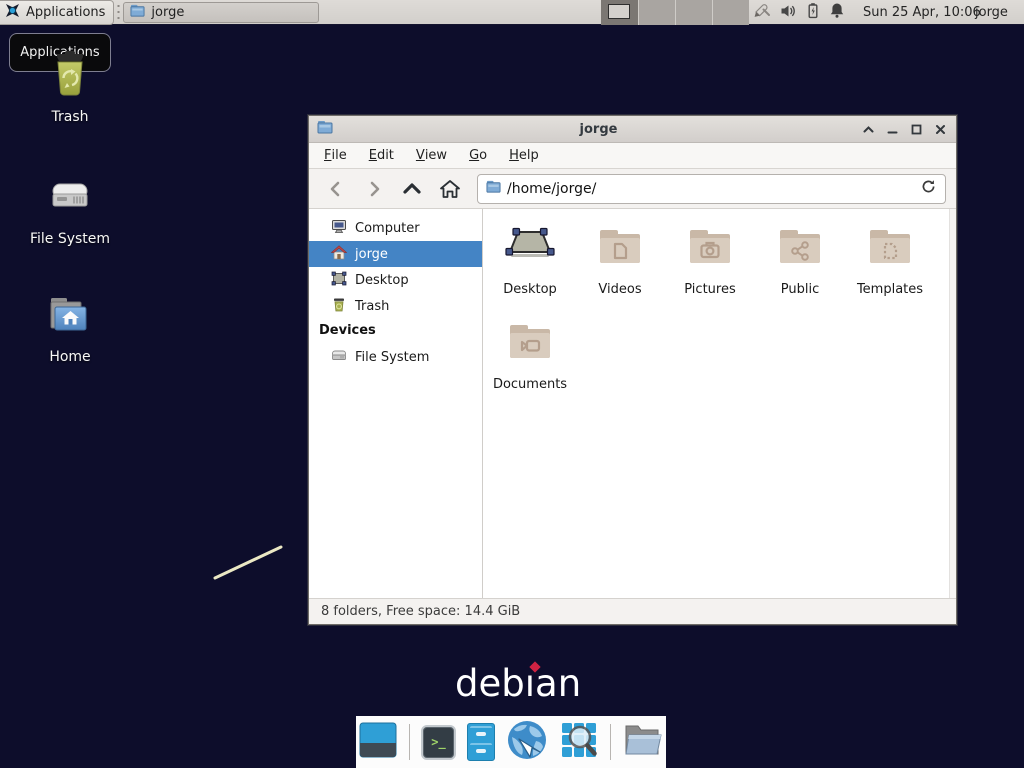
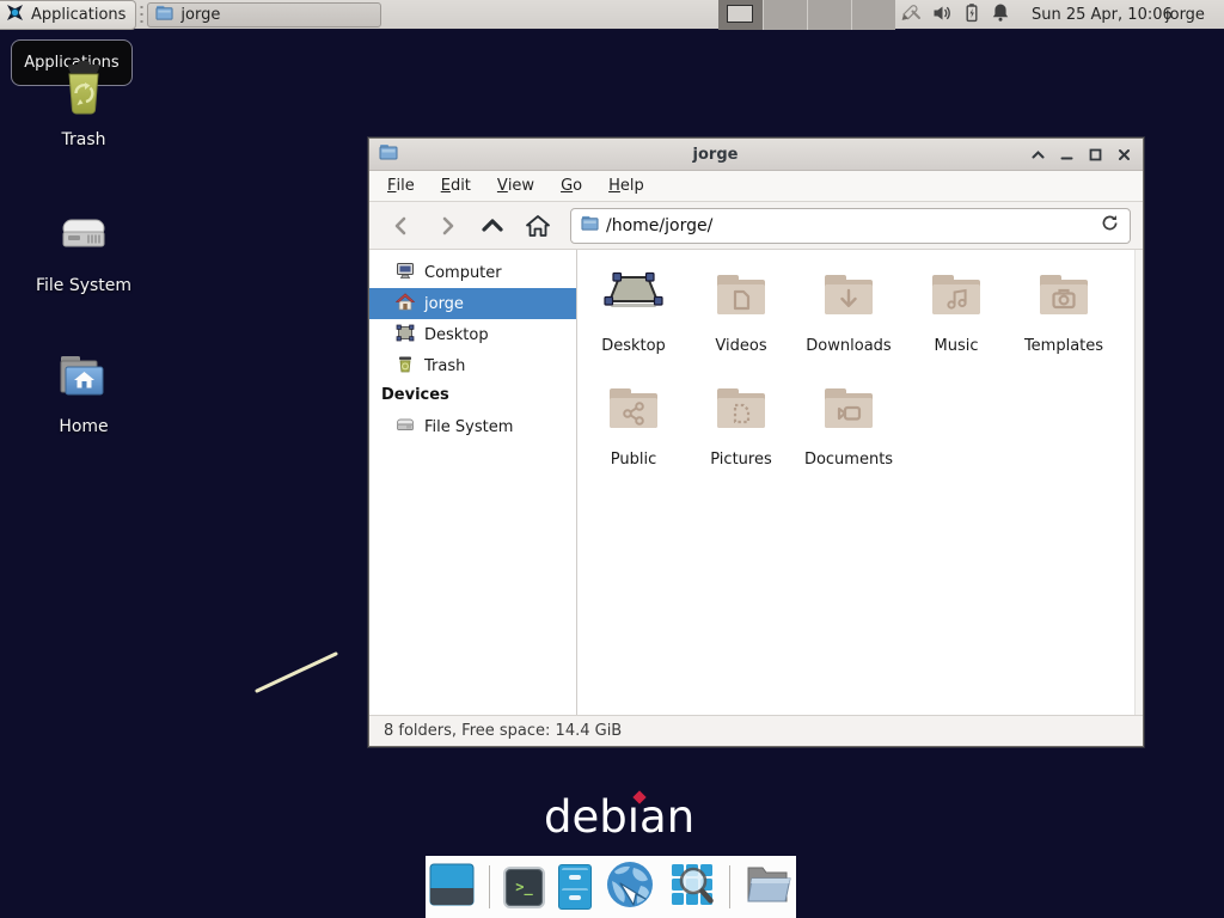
  Applications
  jorge
  Sun 25 Apr, 10:06
  jorge
  Applicaons
  Trash
  File System
  Home
  debıan
  jorge
  F
  ile
  E
  dit
  V
  iew
  G
  o
  H
  elp
  /home/jorge/
  Computer
  jorge
  Desktop
  Trash
  Devices
  File System
  Desktop
  Videos
+ Downloads
+ Music
- Pictures
+ Templates
  Public
- Templates
+ Pictures
  Documents
  8 folders, Free space: 14.4 GiB
  >_
